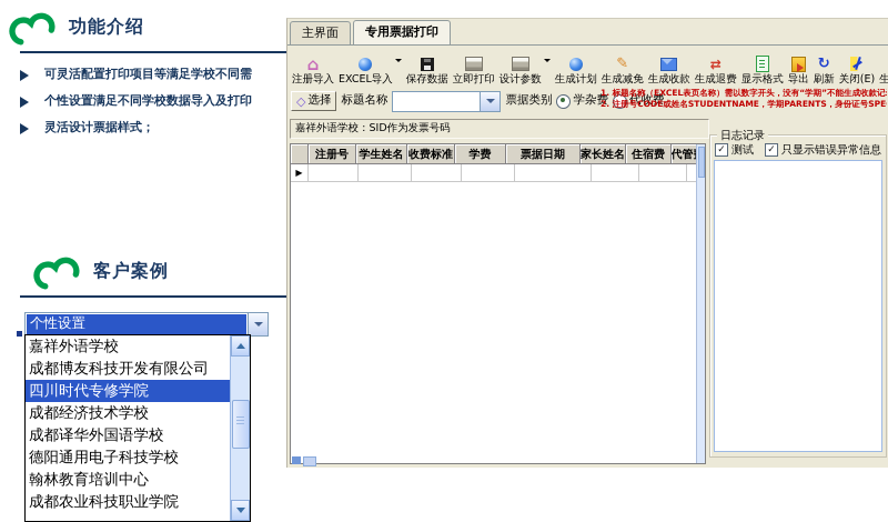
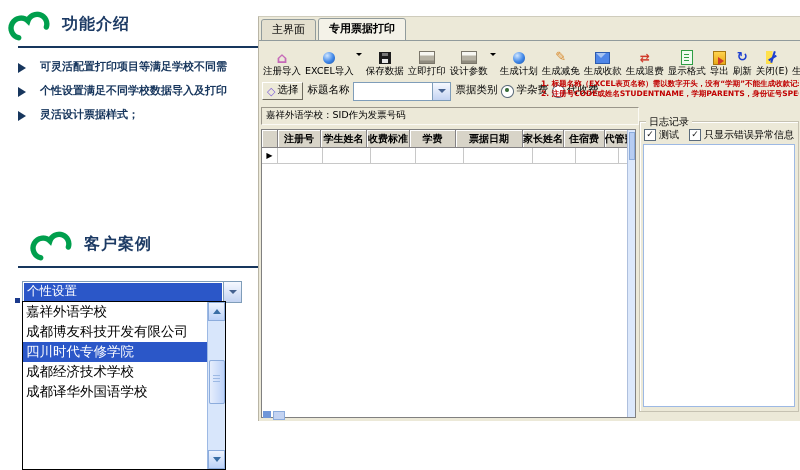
  功能介绍
  可灵活配置打印项目等满足学校不同需
  个性设置满足不同学校数据导入及打印
  灵活设计票据样式；
  客户案例
  个性设置
  嘉祥外语学校
  成都博友科技开发有限公司
  四川时代专修学院
  成都经济技术学校
  成都译华外国语学校
- 德阳通用电子科技学校
- 翰林教育培训中心
- 成都农业科技职业学院
  主界面
  专用票据打印
  ⌂
  注册导入
  EXCEL导入
  保存数据
  立即打印
  设计参数
  生成计划
  ✎
  生成减免
  生成收款
  ⇄
  生成退费
  显示格式
  导出
  ↻
  刷新
  关闭(E)
  ◇
  选择
  标题名称
  票据类别
  学杂费
  代收费
  1. 标题名称（EXCEL表页名称）需以数字开头，没有“学期”不能生成收款记
  2. 注册号CODE或姓名STUDENTNAME，学期PARENTS，身份证号SPE
  嘉祥外语学校：SID作为发票号码
  注册号
  学生姓名
  收费标准
  学费
  票据日期
  家长姓名
  住宿费
  ▶
  日志记录
  ✓
  测试
  ✓
  只显示错误异常信息
